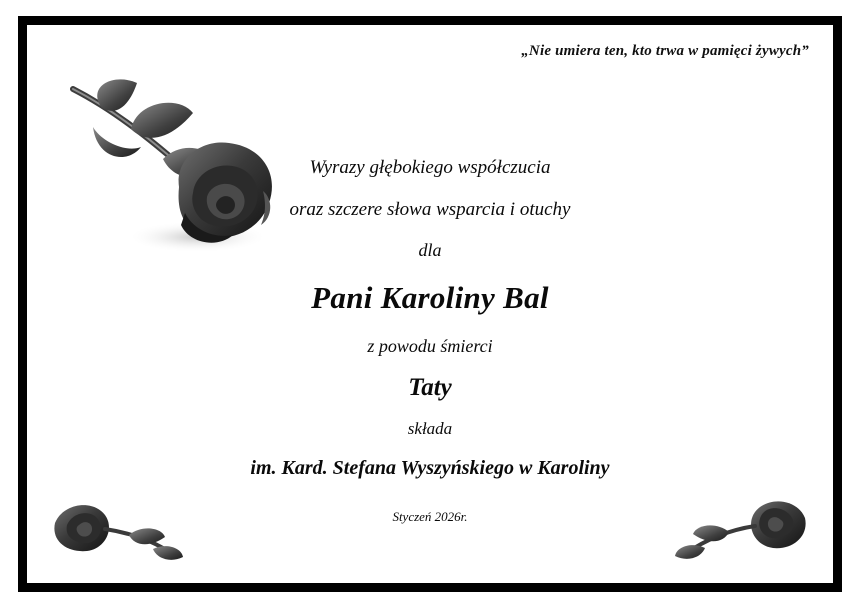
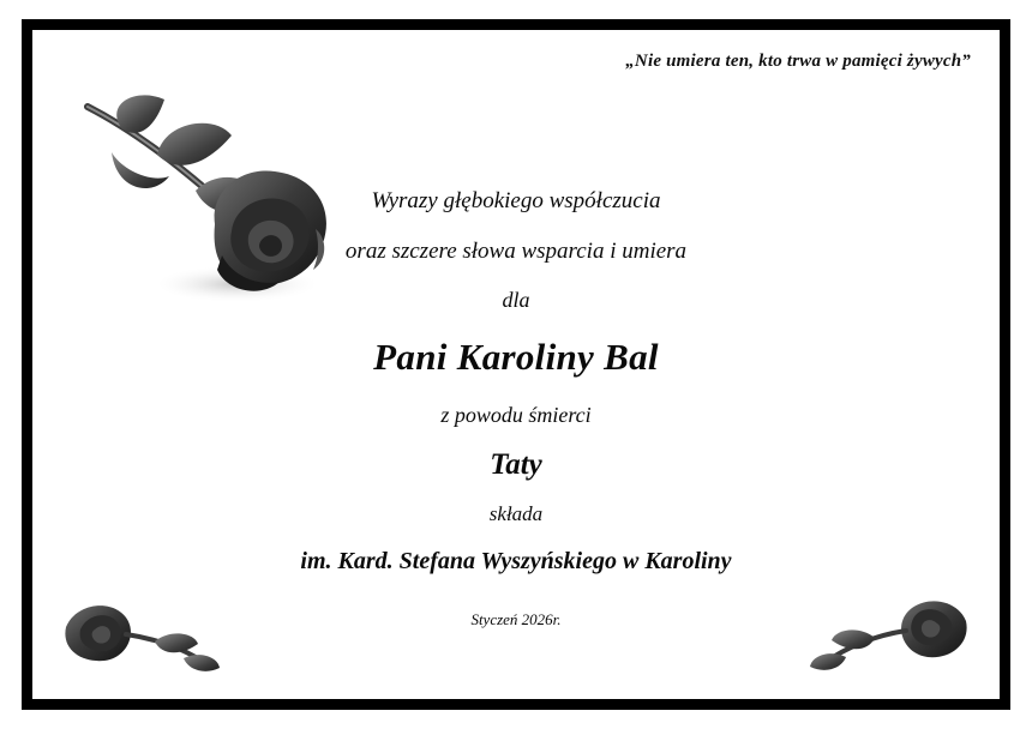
  „Nie umiera ten, kto trwa w pamięci żywych”
  Wyrazy głębokiego współczucia
- oraz szczere słowa wsparcia i otuchy
+ oraz szczere słowa wsparcia i umiera
  dla
  Pani Karoliny Bal
  z powodu śmierci
  Taty
  składa
  im. Kard. Stefana Wyszyńskiego w Karoliny
  Styczeń 2026r.
